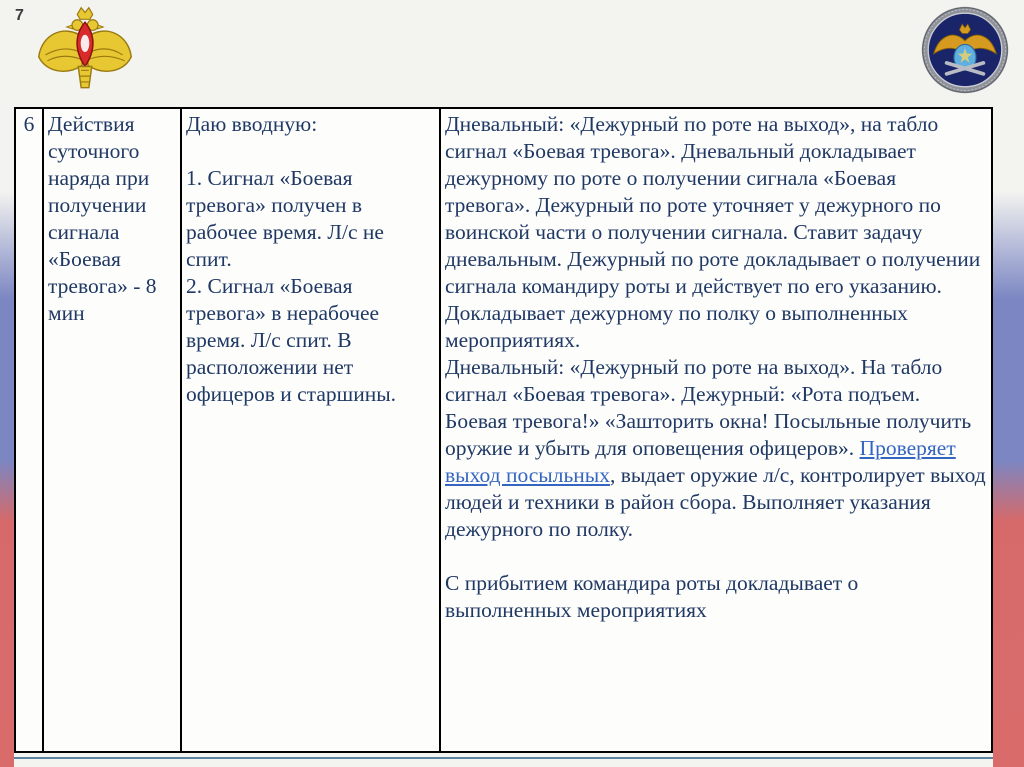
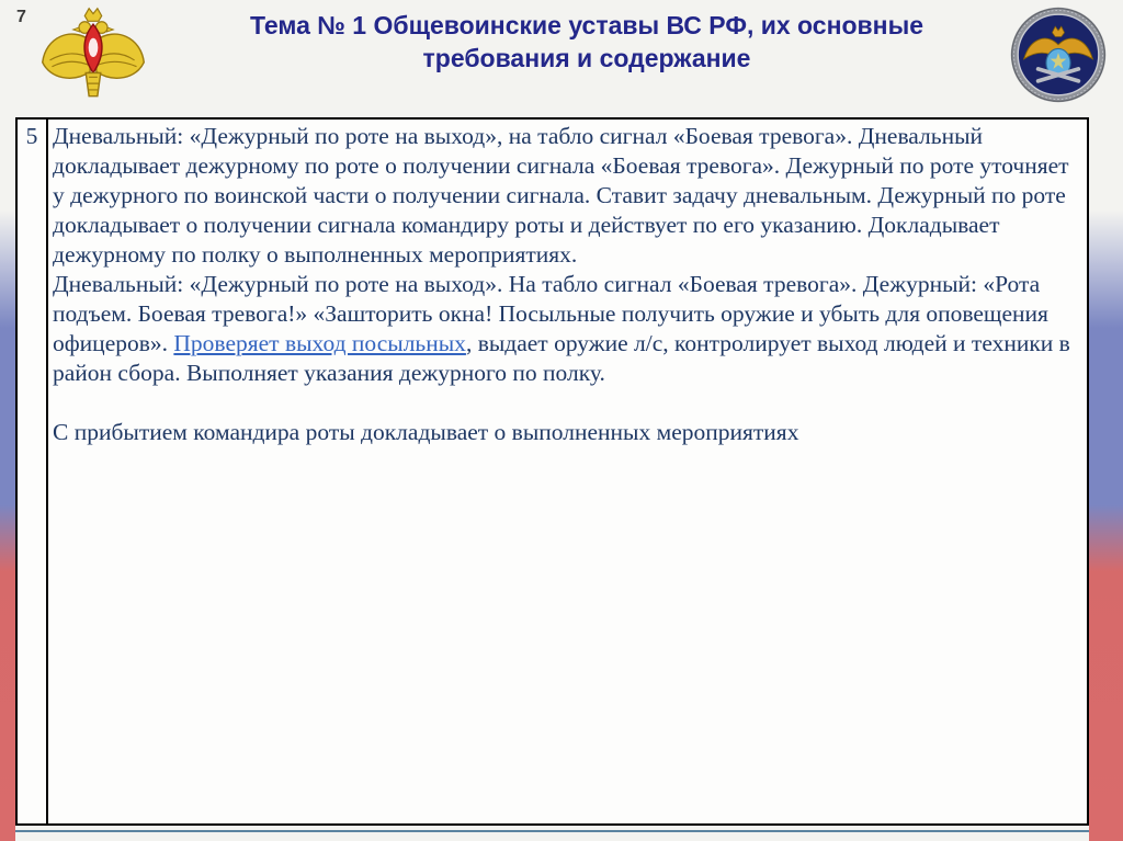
  7
+ Тема № 1 Общевоинские уставы ВС РФ, их основные
+ требования и содержание
- 6
+ 5
- Действия суточного наряда при получении сигнала «Боевая тревога» - 8 мин
- Даю вводную:
- 1. Сигнал «Боевая тревога» получен в рабочее время. Л/с не спит.
- 2. Сигнал «Боевая тревога» в нерабочее время. Л/с спит. В расположении нет офицеров и старшины.
  Дневальный: «Дежурный по роте на выход», на табло сигнал «Боевая тревога». Дневальный докладывает дежурному по роте о получении сигнала «Боевая тревога». Дежурный по роте уточняет у дежурного по воинской части о получении сигнала. Ставит задачу дневальным. Дежурный по роте докладывает о получении сигнала командиру роты и действует по его указанию. Докладывает дежурному по полку о выполненных мероприятиях.
  Дневальный: «Дежурный по роте на выход». На табло сигнал «Боевая тревога». Дежурный: «Рота подъем. Боевая тревога!» «Зашторить окна! Посыльные получить оружие и убыть для оповещения офицеров». Проверяет выход посыльных, выдает оружие л/с, контролирует выход людей и техники в район сбора. Выполняет указания дежурного по полку.
  С прибытием командира роты докладывает о выполненных мероприятиях
